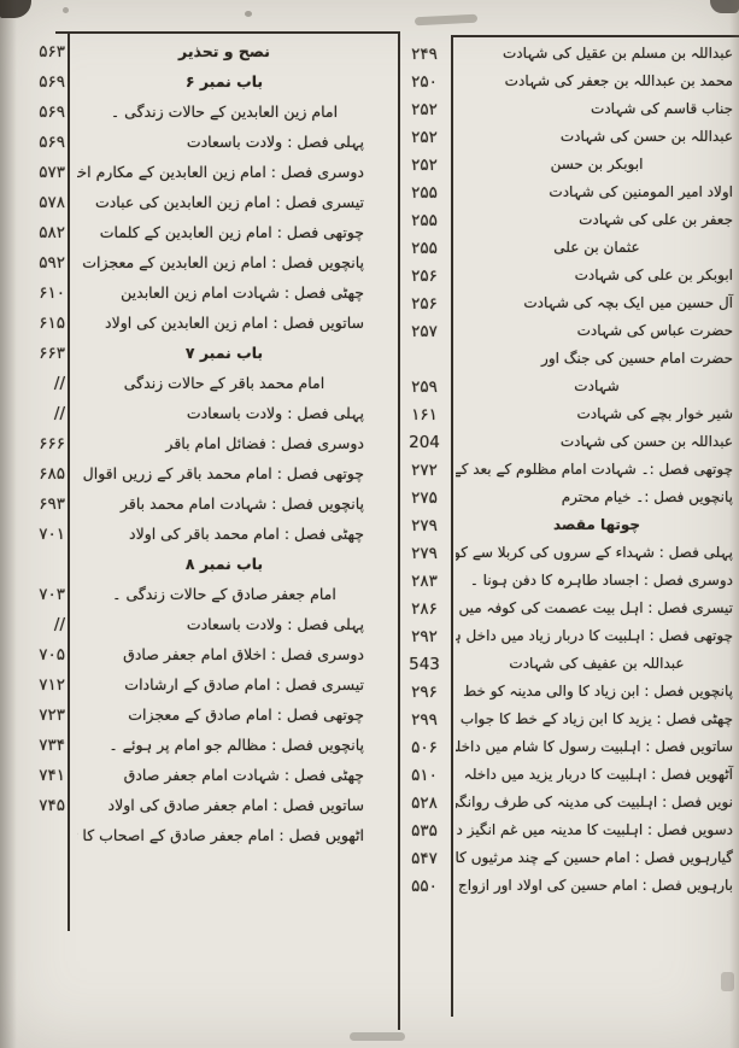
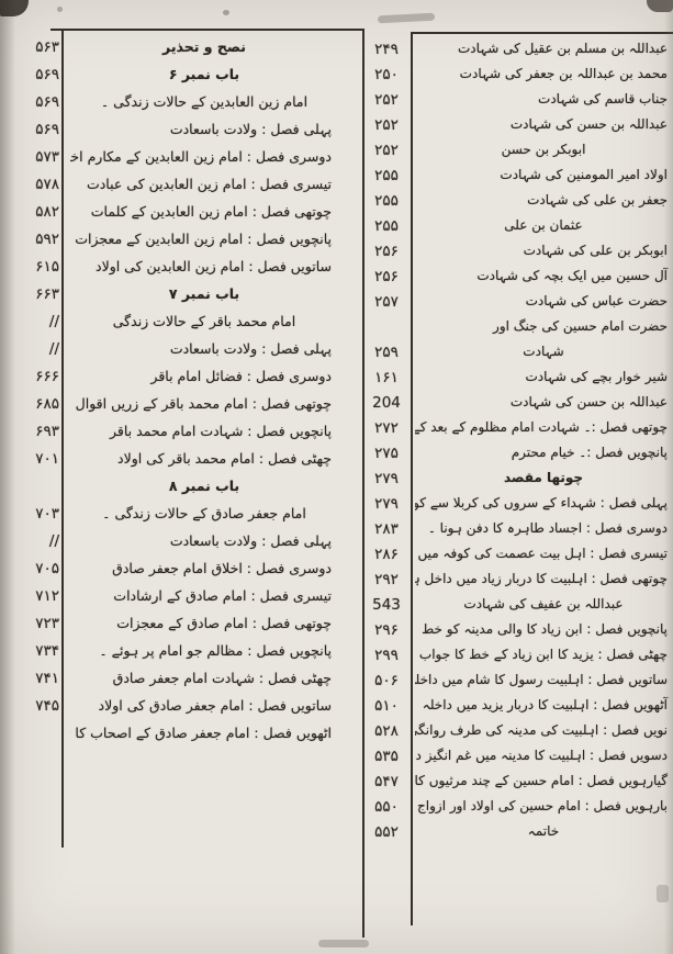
  ۵۶۳
  نصح و تحذیر
  ۵۶۹
  باب نمبر ۶
  ۵۶۹
  امام زین العابدین کے حالات زندگی ۔
  ۵۶۹
  پہلی فصل : ولادت باسعادت
  ۵۷۳
  دوسری فصل : امام زین العابدین کے مکارم اخ
  ۵۷۸
  تیسری فصل : امام زین العابدین کی عبادت
  ۵۸۲
  چوتھی فصل : امام زین العابدین کے کلمات
  ۵۹۲
  پانچویں فصل : امام زین العابدین کے معجزات
- ۶۱۰
- چھٹی فصل : شہادت امام زین العابدین
  ۶۱۵
  ساتویں فصل : امام زین العابدین کی اولاد
  ۶۶۳
  باب نمبر ۷
  //
  امام محمد باقر کے حالات زندگی
  //
  پہلی فصل : ولادت باسعادت
  ۶۶۶
  دوسری فصل : فضائل امام باقر
  ۶۸۵
  چوتھی فصل : امام محمد باقر کے زریں اقوال
  ۶۹۳
  پانچویں فصل : شہادت امام محمد باقر
  ۷۰۱
  چھٹی فصل : امام محمد باقر کی اولاد
  باب نمبر ۸
  ۷۰۳
  امام جعفر صادق کے حالات زندگی ۔
  //
  پہلی فصل : ولادت باسعادت
  ۷۰۵
  دوسری فصل : اخلاق امام جعفر صادق
  ۷۱۲
  تیسری فصل : امام صادق کے ارشادات
  ۷۲۳
  چوتھی فصل : امام صادق کے معجزات
  ۷۳۴
  پانچویں فصل : مظالم جو امام پر ہوئے ۔
  ۷۴۱
  چھٹی فصل : شہادت امام جعفر صادق
  ۷۴۵
  ساتویں فصل : امام جعفر صادق کی اولاد
  اٹھویں فصل : امام جعفر صادق کے اصحاب کا
  ۲۴۹
  بداللہ بن مسلم بن عقیل کی شہادت
  ۲۵۰
  حمد بن عبداللہ بن جعفر کی شہادت
  ۲۵۲
  ناب قاسم کی شہادت
  ۲۵۲
  بداللہ بن حسن کی شہادت
  ۲۵۲
  ابوبکر بن حسن
  ۲۵۵
  ولاد امیر المومنین کی شہادت
  ۲۵۵
  عفر بن علی کی شہادت
  ۲۵۵
  عثمان بن علی
  ۲۵۶
  بوبکر بن علی کی شہادت
  ۲۵۶
  ل حسین میں ایک بچہ کی شہادت
  ۲۵۷
  ضرت عباس کی شہادت
  ضرت امام حسین کی جنگ اور
  ۲۵۹
  شہادت
  ۱۶۱
  شیر خوار بچے کی شہادت
  204
  بداللہ بن حسن کی شہادت
  ۲۷۲
  وتھی فصل :۔ شہادت امام مظلوم کے بعد کے
  ۲۷۵
  انچویں فصل :۔ خیام محترم
  ۲۷۹
  چوتھا مقصد
  ۲۷۹
  ہلی فصل : شہداء کے سروں کی کربلا سے کو
  ۲۸۳
  وسری فصل : اجساد طاہرہ کا دفن ہونا ۔
  ۲۸۶
  یسری فصل : اہل بیت عصمت کی کوفہ میں
  ۲۹۲
  وتھی فصل : اہلبیت کا دربار زیاد میں داخل ہ
  543
  عبداللہ بن عفیف کی شہادت
  ۲۹۶
  انچویں فصل : ابن زیاد کا والی مدینہ کو خط
  ۲۹۹
  ھٹی فصل : یزید کا ابن زیاد کے خط کا جواب
  ۵۰۶
  ساتویں فصل : اہلبیت رسول کا شام میں داخل
  ۵۱۰
  ٹھویں فصل : اہلبیت کا دربار یزید میں داخلہ
  ۵۲۸
  ویں فصل : اہلبیت کی مدینہ کی طرف روانگ
  ۵۳۵
  سویں فصل : اہلبیت کا مدینہ میں غم انگیز د
  ۵۴۷
  یارہویں فصل : امام حسین کے چند مرثیوں کا
  ۵۵۰
  ارہویں فصل : امام حسین کی اولاد اور ازواج
+ ۵۵۲
+ خاتمہ
